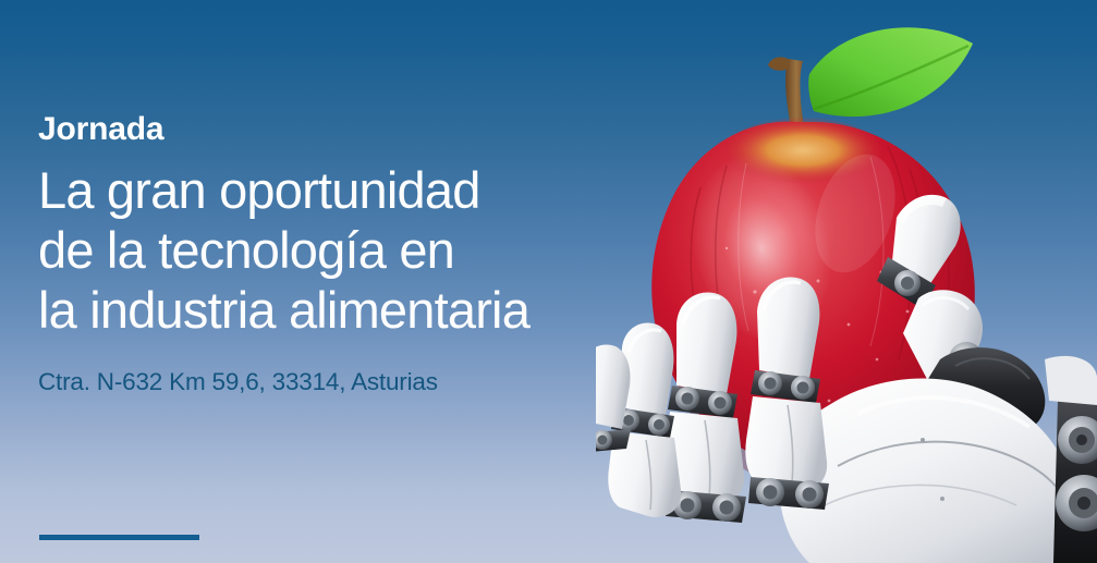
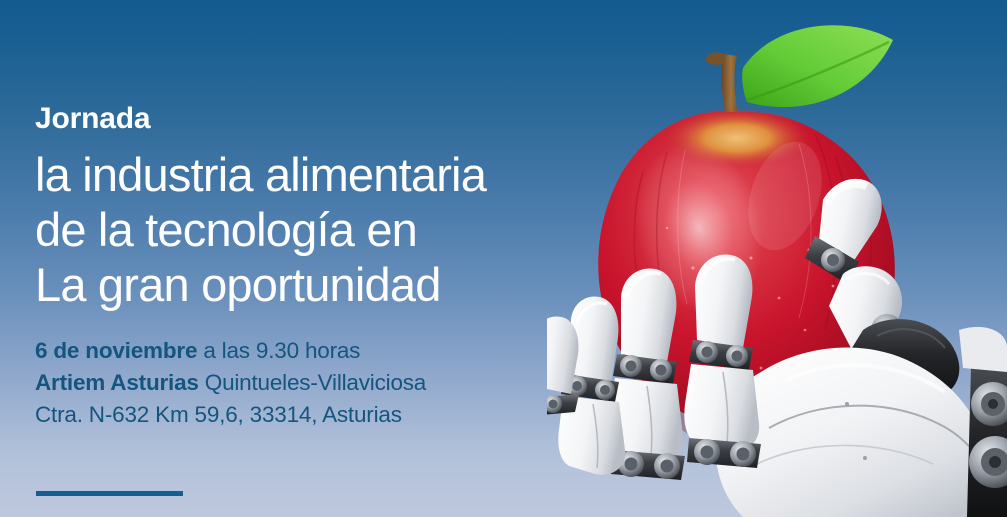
  Jornada
- La gran oportunidad
+ la industria alimentaria
  de la tecnología en
- la industria alimentaria
+ La gran oportunidad
+ 6 de noviembre a las 9.30 horas
+ Artiem Asturias Quintueles-Villaviciosa
  Ctra. N-632 Km 59,6, 33314, Asturias
